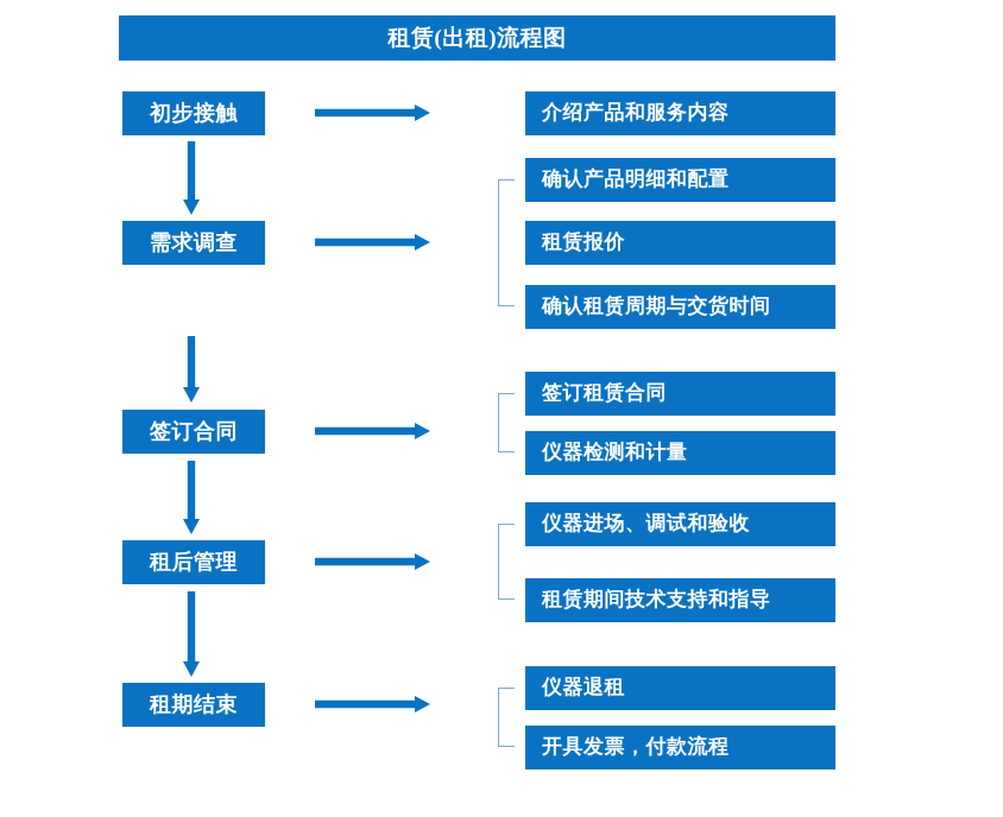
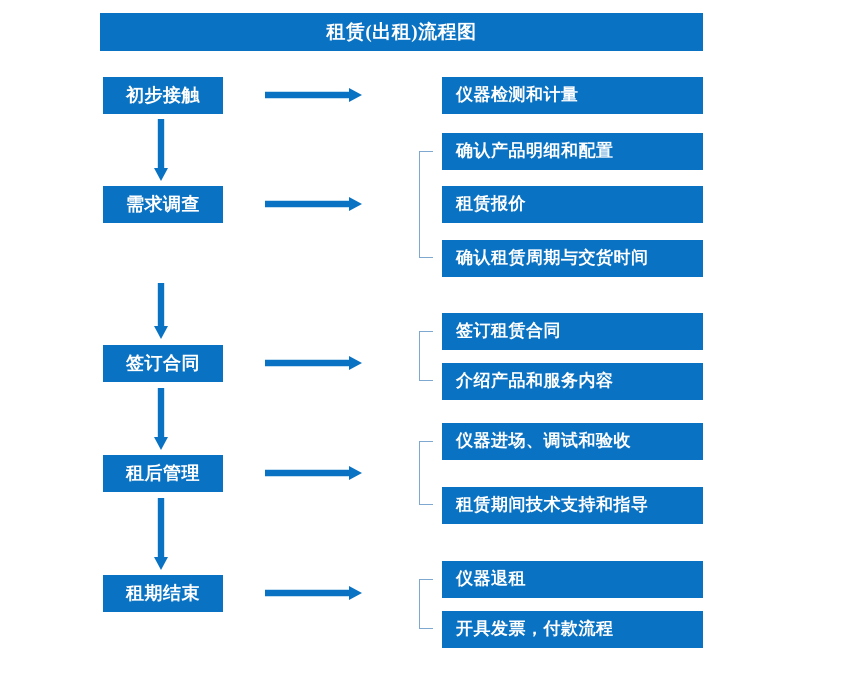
  租赁(出租)流程图
  初步接触
  需求调查
  签订合同
  租后管理
  租期结束
- 介绍产品和服务内容
+ 仪器检测和计量
  确认产品明细和配置
  租赁报价
  确认租赁周期与交货时间
  签订租赁合同
- 仪器检测和计量
+ 介绍产品和服务内容
  仪器进场、调试和验收
  租赁期间技术支持和指导
  仪器退租
  开具发票，付款流程
